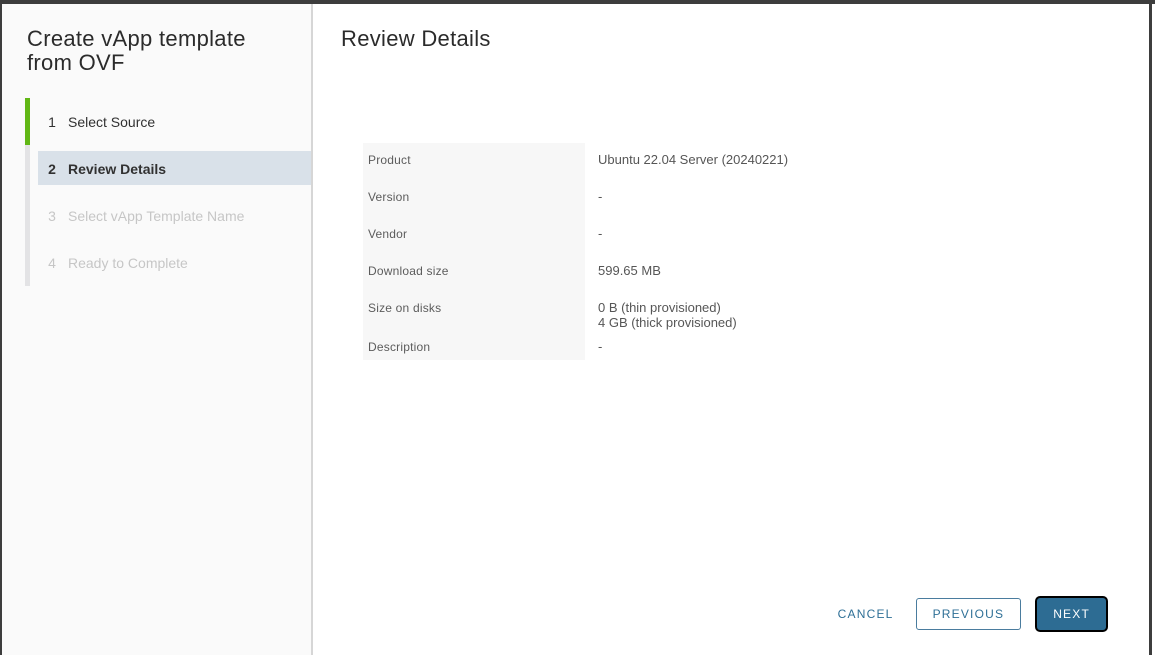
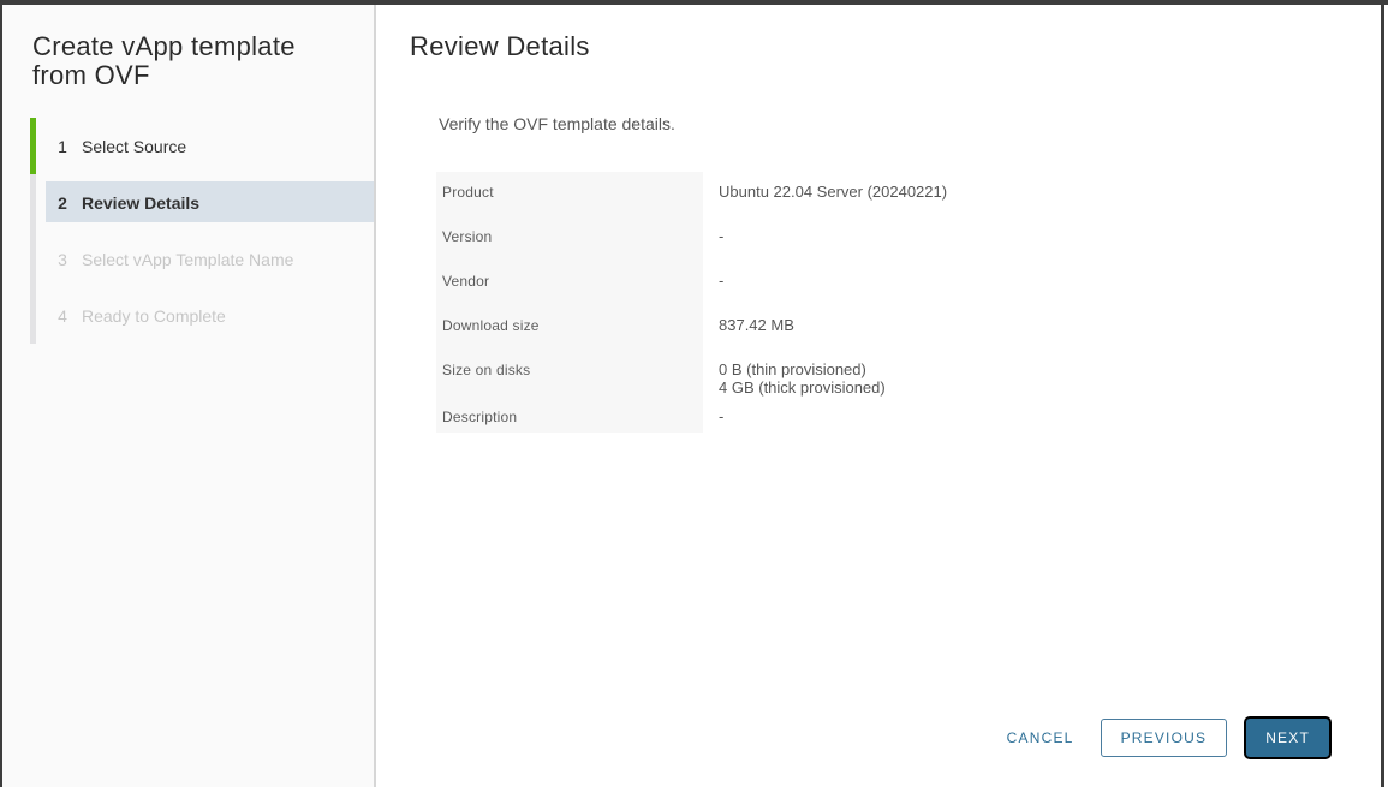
  Create vApp template from OVF
  1
  Select Source
  2
  Review Details
  3
  Select vApp Template Name
  4
  Ready to Complete
  Review Details
+ Verify the OVF template details.
  Product
  Ubuntu 22.04 Server (20240221)
  Version
  -
  Vendor
  -
  Download size
- 599.65 MB
+ 837.42 MB
  Size on disks
  0 B (thin provisioned)
  4 GB (thick provisioned)
  Description
  -
  CANCEL
  PREVIOUS
  NEXT
